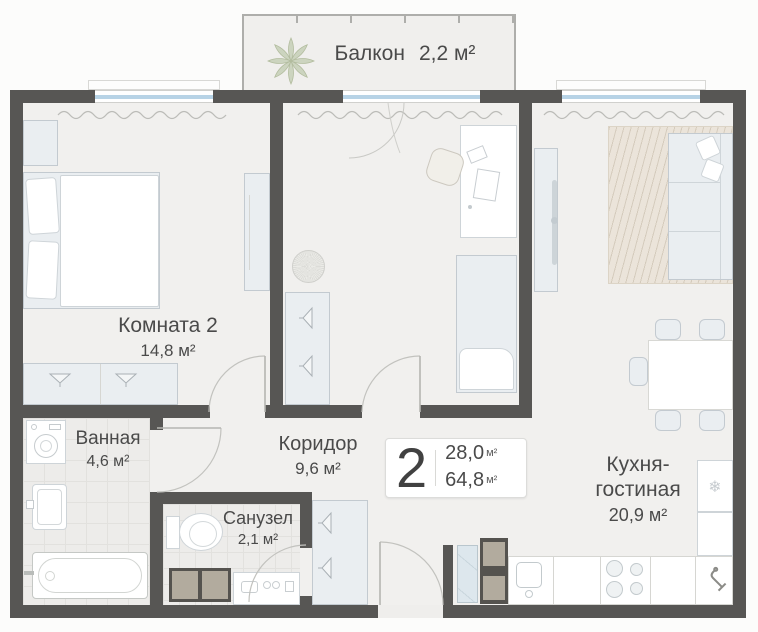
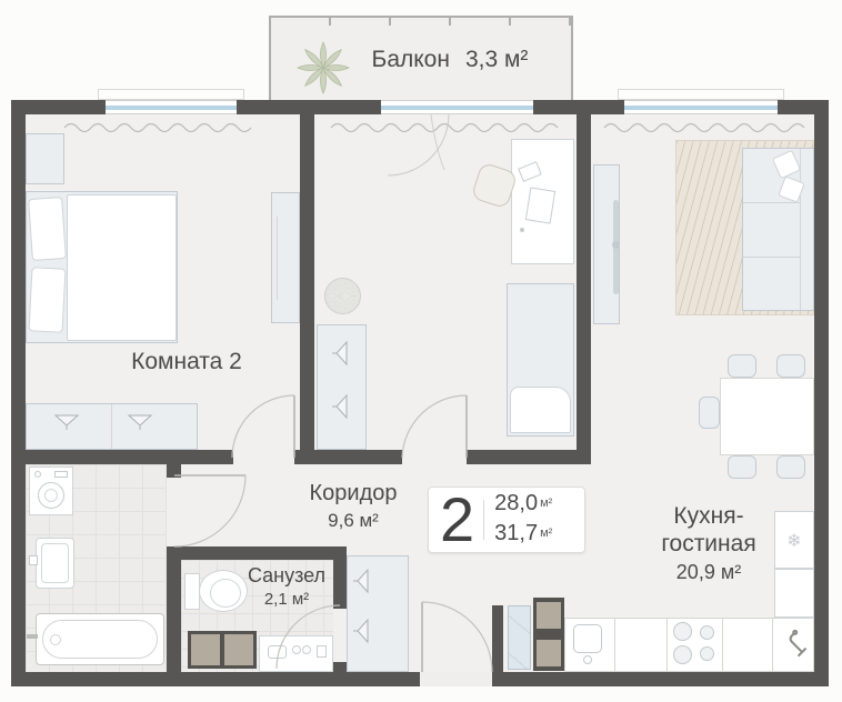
  Балкон
- 2,2 м²
+ 3,3 м²
  ❄
  Комната 2
- 14,8 м²
- Ванная
- 4,6 м²
  Коридор
  9,6 м²
  Санузел
  2,1 м²
  Кухня-гостиная
  20,9 м²
  2
  28,0
  м²
- 64,8
+ 31,7
  м²
